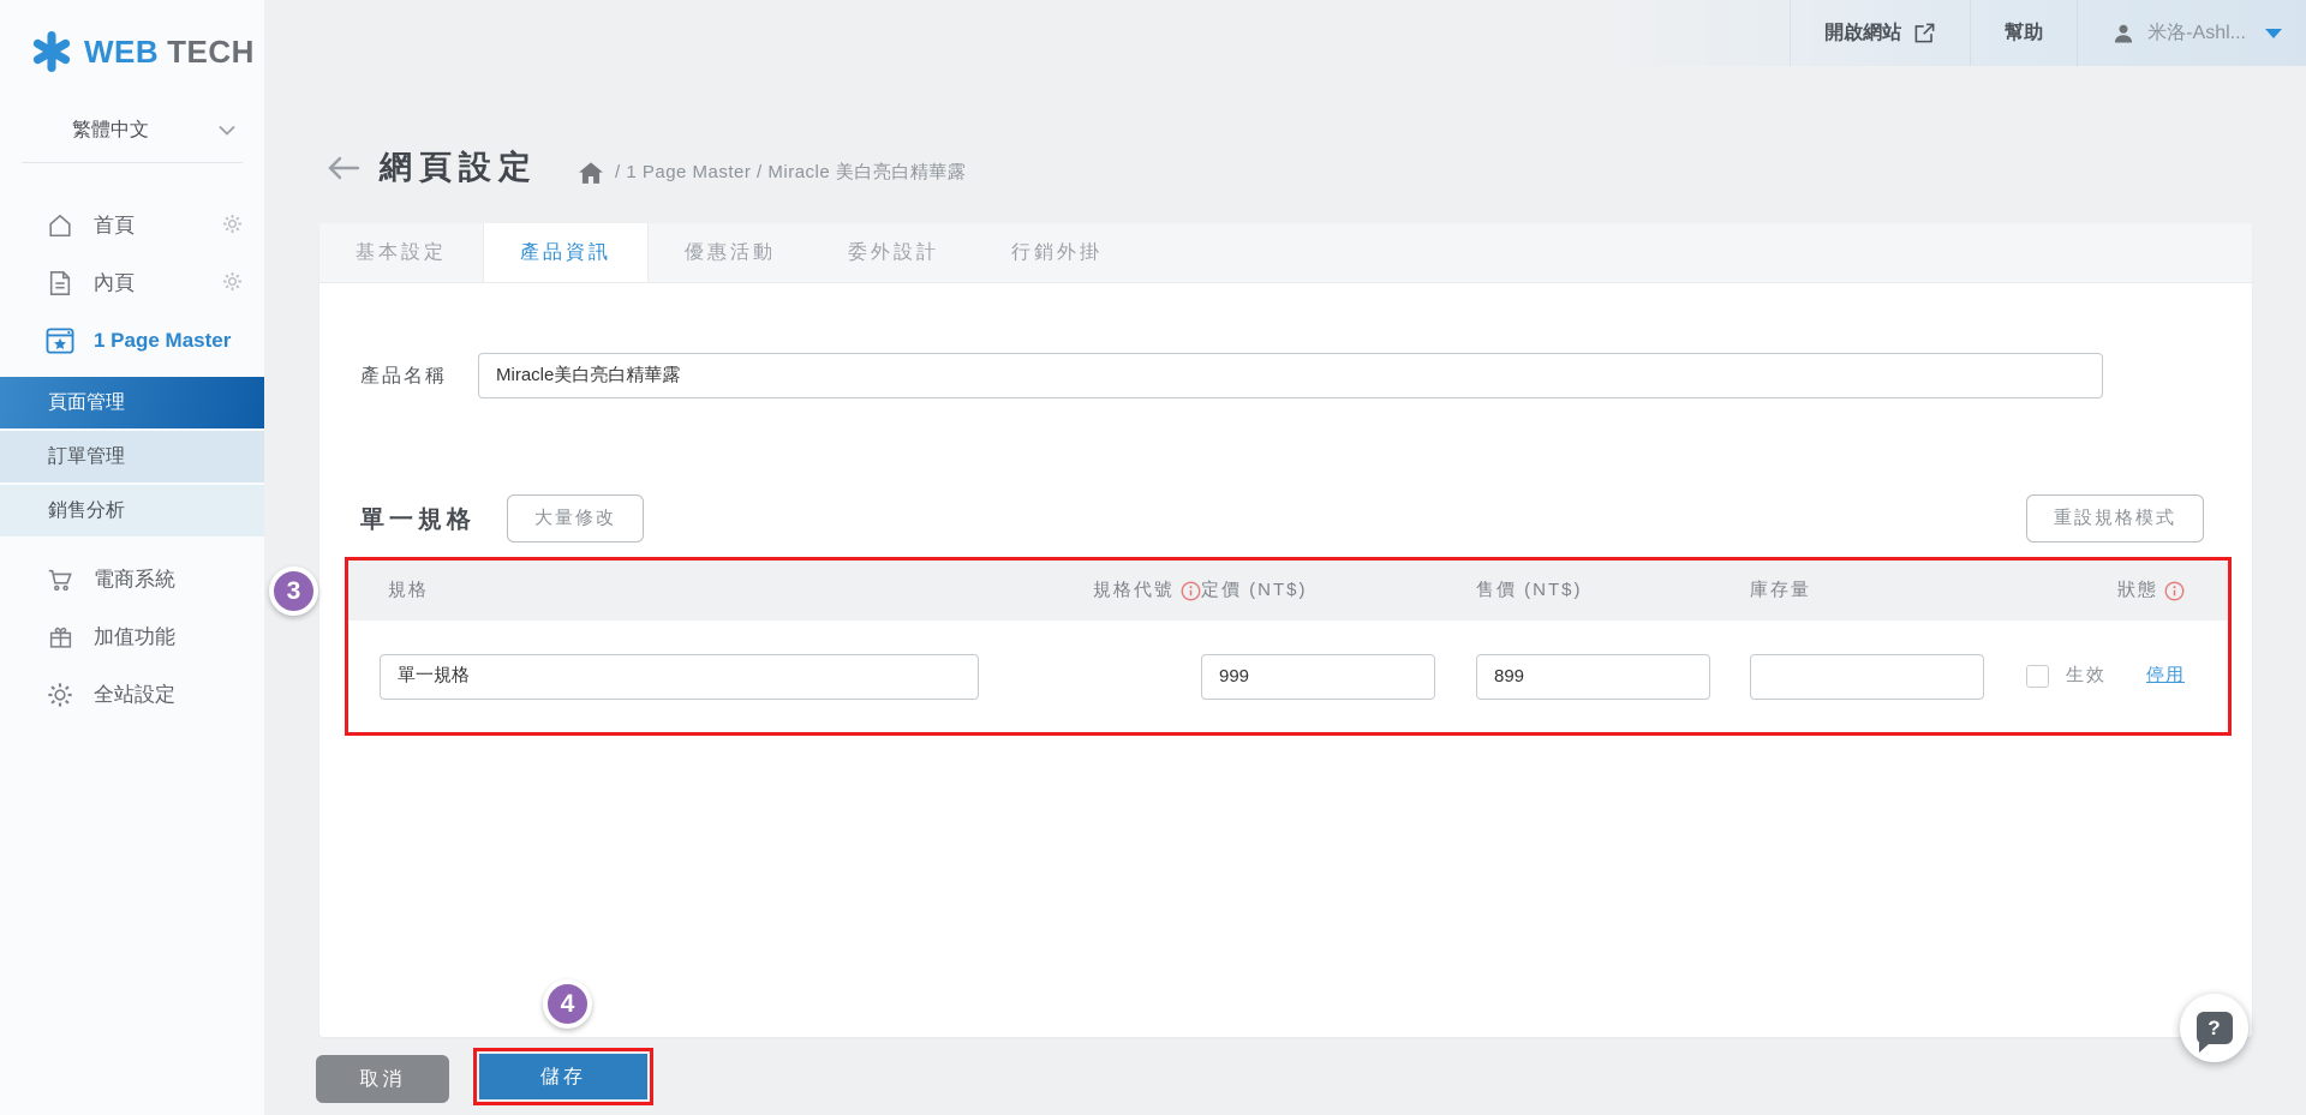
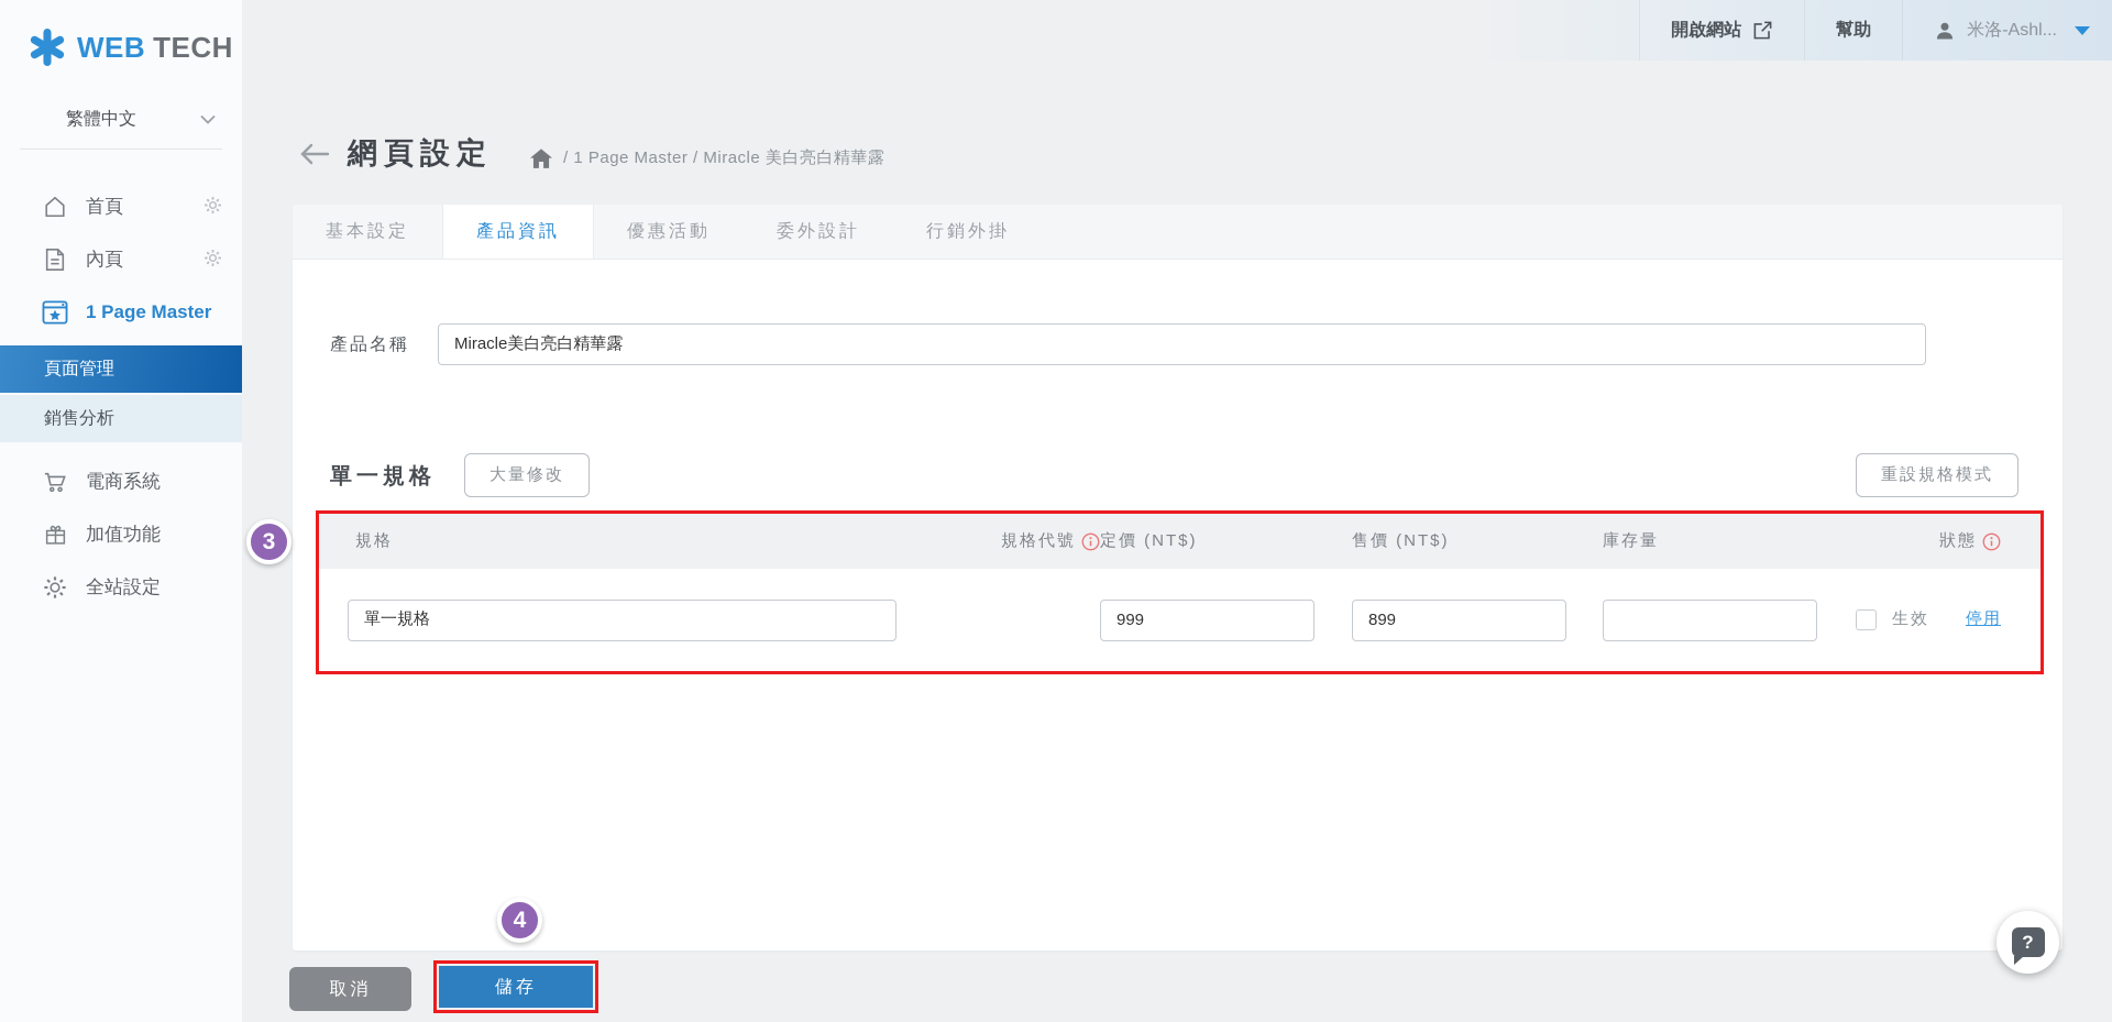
  WEB
  TECH
  繁體中文
  首頁
  內頁
  1 Page Master
  頁面管理
- 訂單管理
  銷售分析
  電商系統
  加值功能
  全站設定
  開啟網站
  幫助
  米洛-Ashl...
  網頁設定
  / 1 Page Master / Miracle 美白亮白精華露
  基本設定
  產品資訊
  優惠活動
  委外設計
  行銷外掛
  產品名稱
  Miracle美白亮白精華露
  單一規格
  大量修改
  重設規格模式
  規格
  規格代號
  定價 (NT$)
  售價 (NT$)
  庫存量
  狀態
  單一規格
  999
  899
  生效
  停用
  取消
  儲存
  3
  4
  ?
